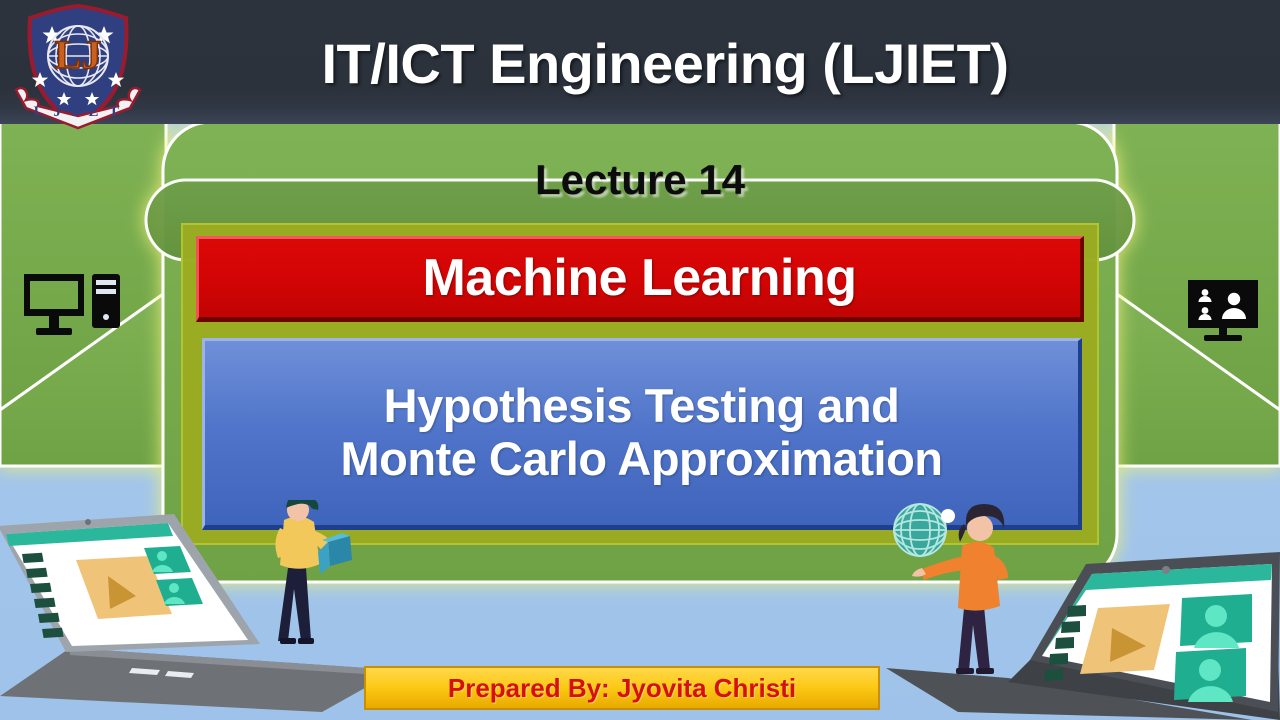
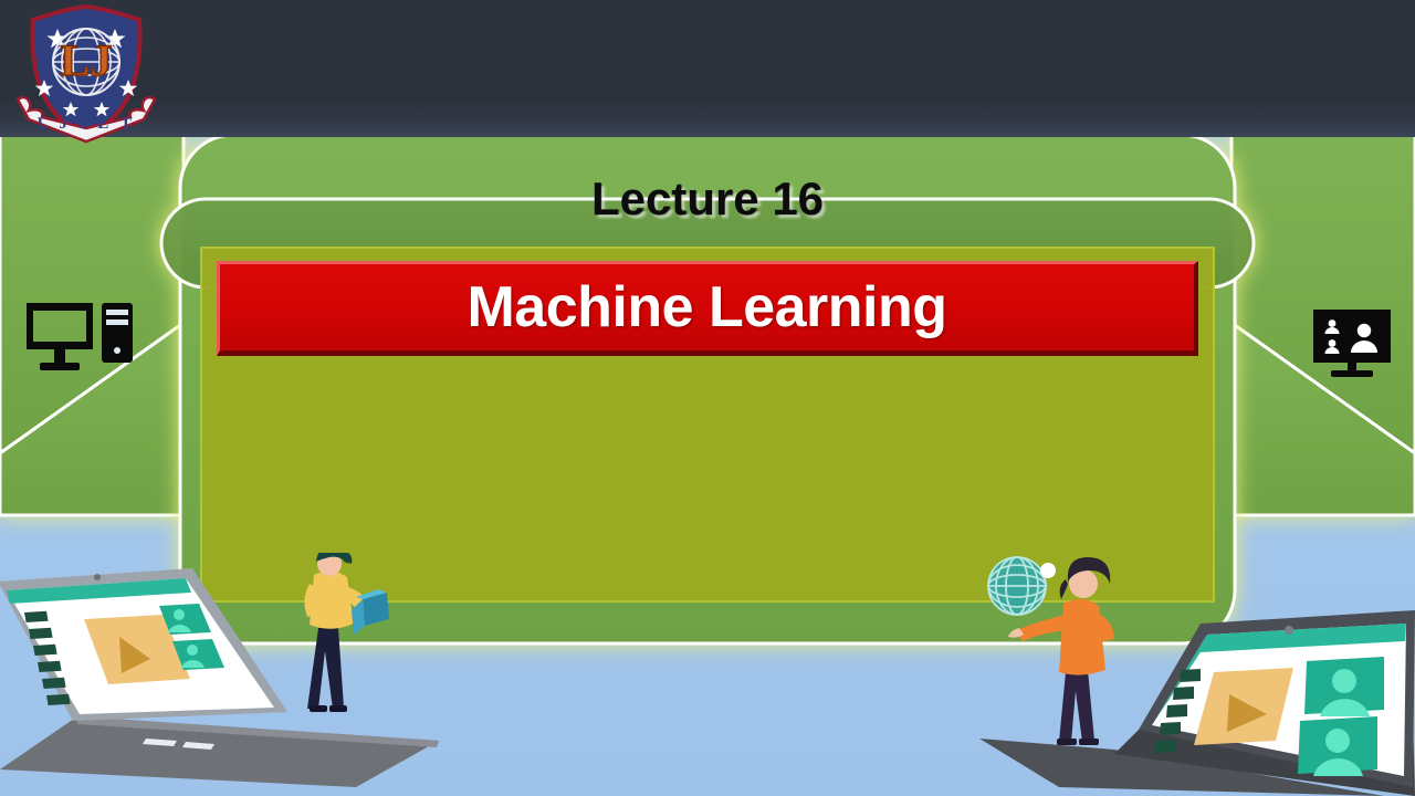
  LJ
  L J I E T
- IT/ICT Engineering (LJIET)
- Lecture 14
+ Lecture 16
  Machine Learning
- Hypothesis Testing and
- Monte Carlo Approximation
- Prepared By: Jyovita Christi
